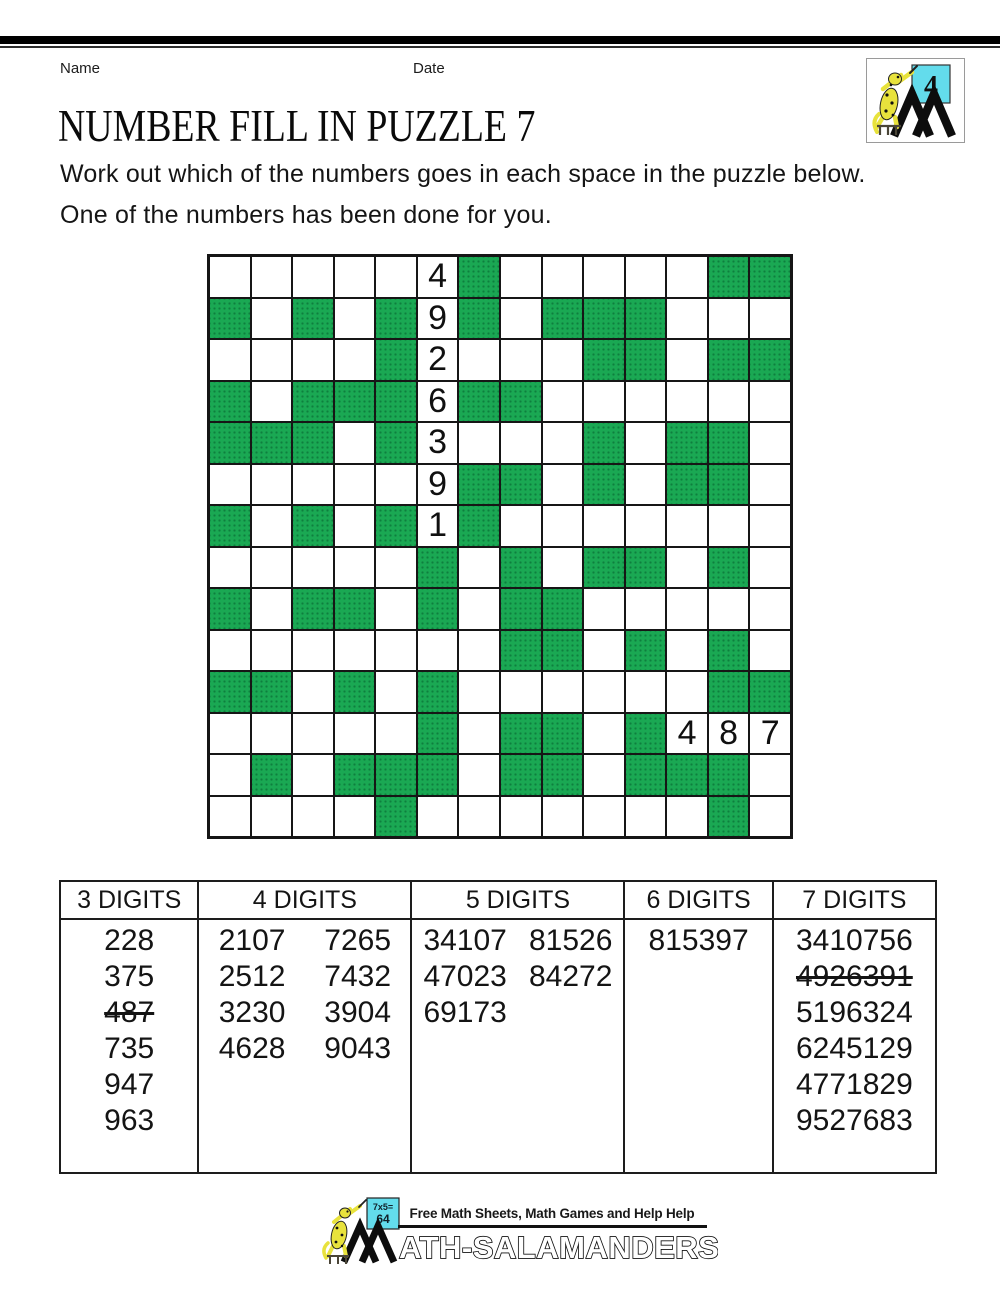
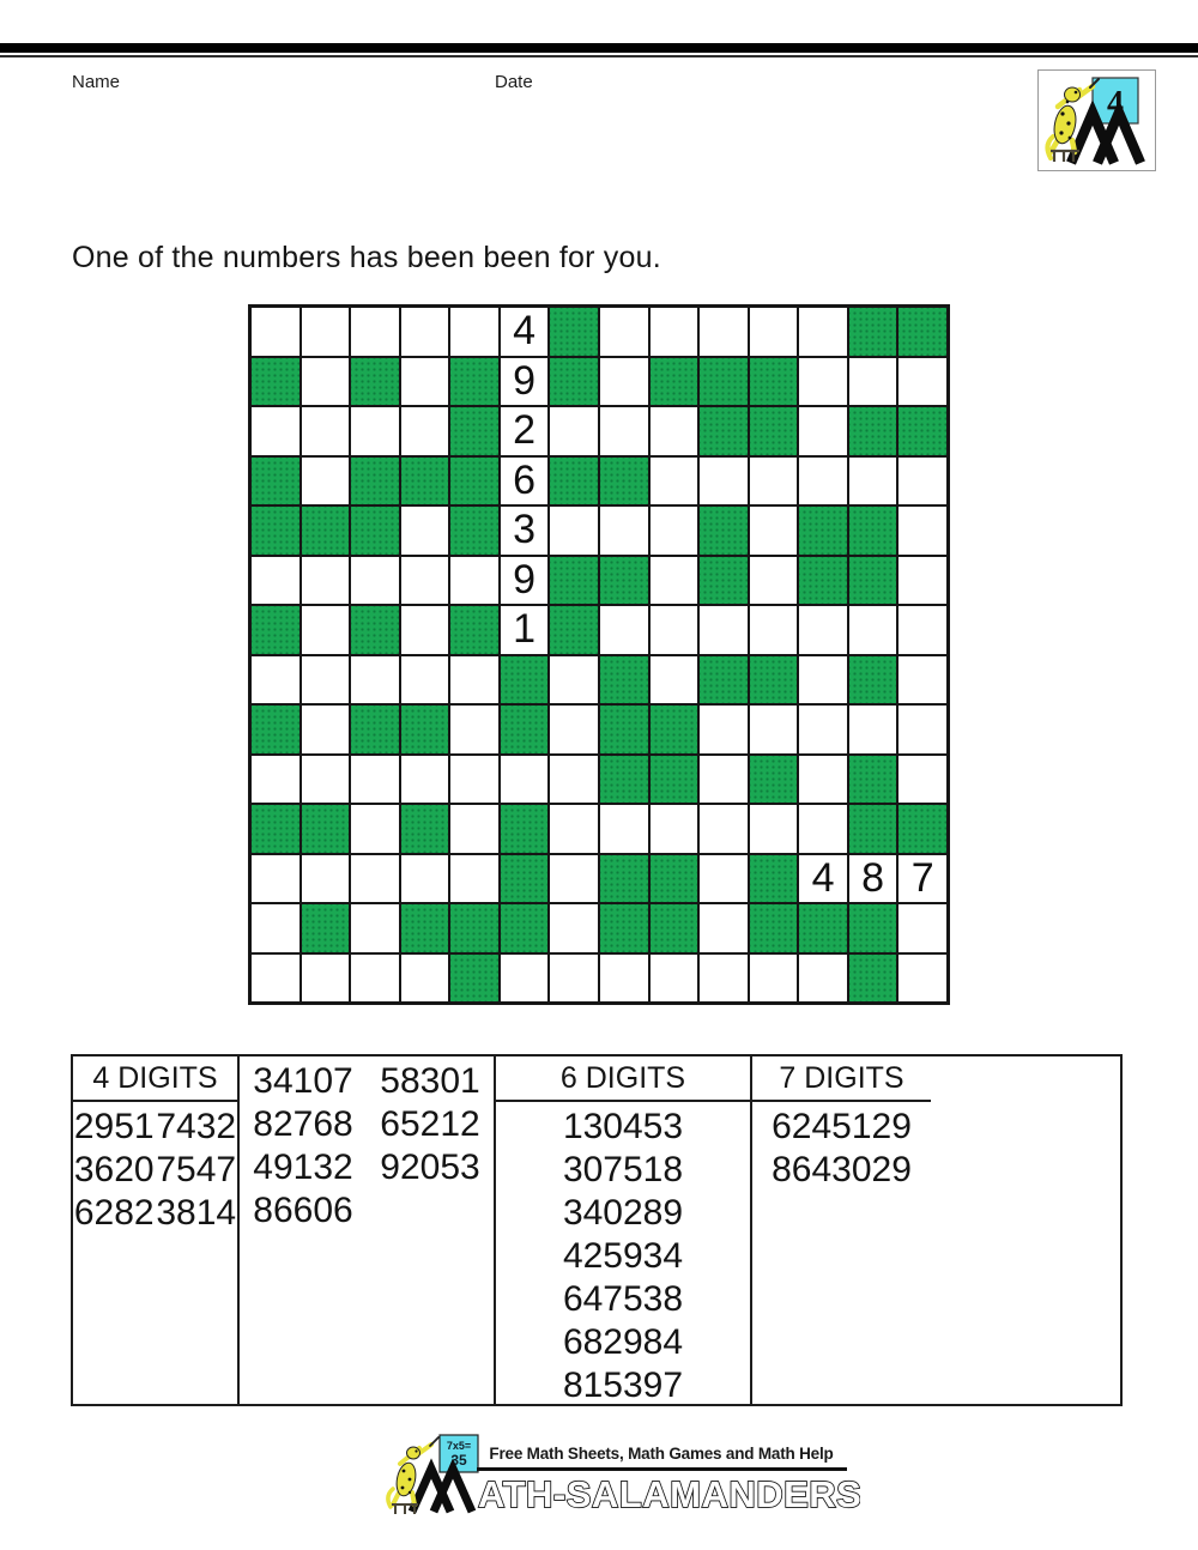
  Name
  Date
  4
- NUMBER FILL IN PUZZLE 7
- Work out which of the numbers goes in each space in the puzzle below.
- One of the numbers has been done for you.
+ One of the numbers has been been for you.
  4
  9
  2
  6
  3
  9
  1
  4
  8
  7
- 3 DIGITS
- 228
- 375
- 487
- 735
- 947
- 963
  4 DIGITS
- 2107
- 7265
- 2512
+ 2951
  7432
- 3230
+ 3620
- 3904
+ 7547
- 4628
+ 6282
- 9043
+ 3814
- 5 DIGITS
  34107
- 81526
+ 58301
- 47023
+ 82768
- 84272
+ 65212
+ 49132
+ 92053
- 69173
+ 86606
  6 DIGITS
+ 130453
+ 307518
+ 340289
+ 425934
+ 647538
+ 682984
  815397
  7 DIGITS
- 3410756
- 4926391
- 5196324
  6245129
- 4771829
+ 8643029
- 9527683
  7x5=
- 64
+ 35
- Free Math Sheets, Math Games and Help Help
+ Free Math Sheets, Math Games and Math Help
  ATH-SALAMANDERS
